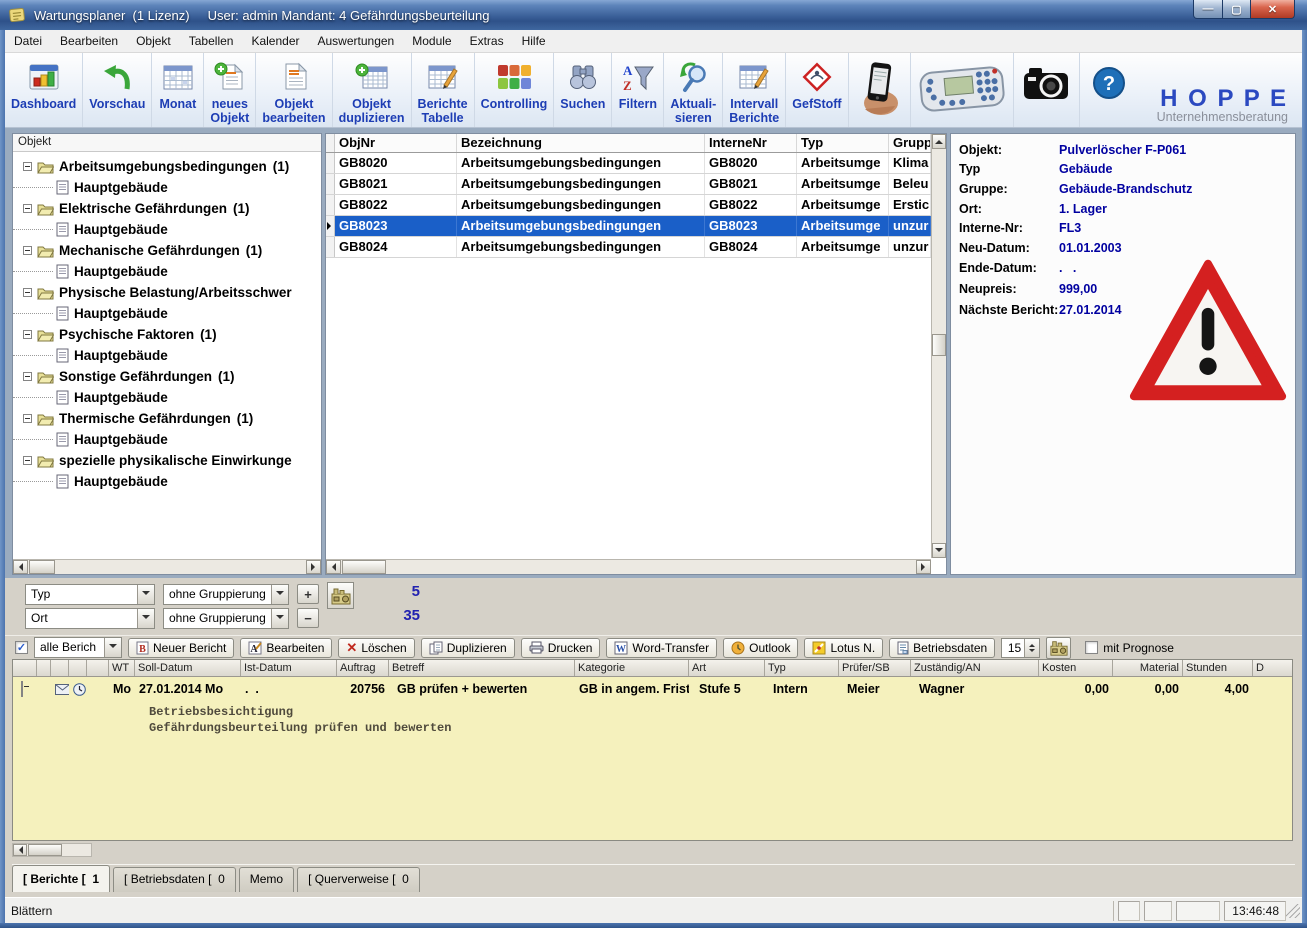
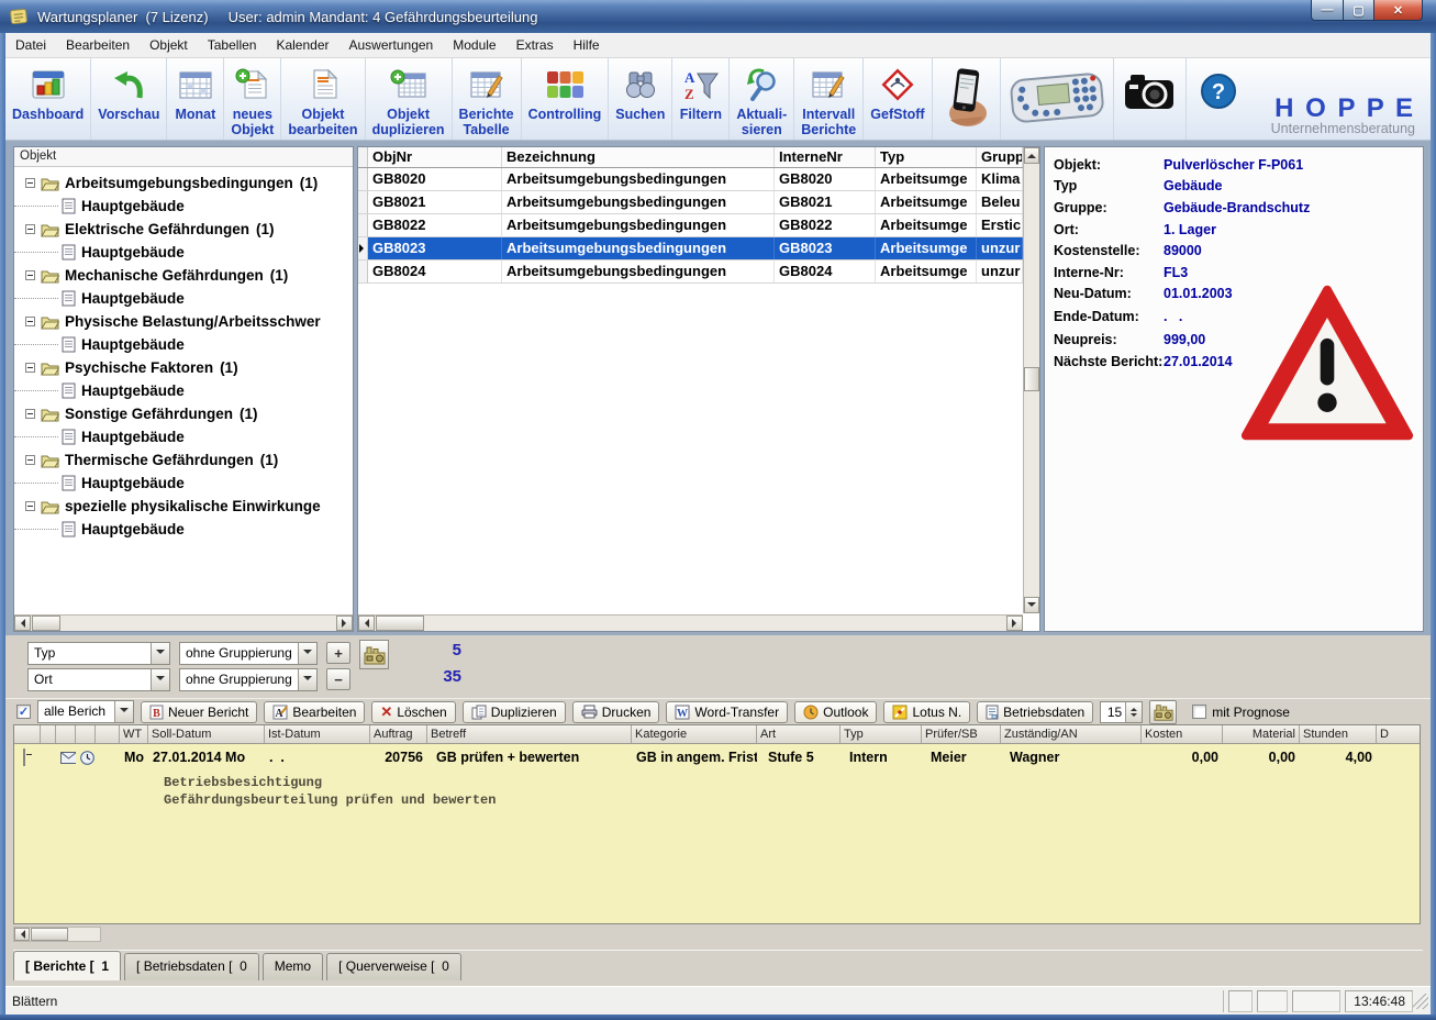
- Wartungsplaner (1 Lizenz) User: admin Mandant: 4 Gefährdungsbeurteilung
+ Wartungsplaner (7 Lizenz) User: admin Mandant: 4 Gefährdungsbeurteilung
  —
  ▢
  ✕
  Datei
  Bearbeiten
  Objekt
  Tabellen
  Kalender
  Auswertungen
  Module
  Extras
  Hilfe
  Dashboard
  Vorschau
  Monat
  neues
  Objekt
  Objekt
  bearbeiten
  Objekt
  duplizieren
  Berichte
  Tabelle
  Controlling
  Suchen
  A
  Z
  Filtern
  Aktuali-
  sieren
  Intervall
  Berichte
  GefStoff
  ?
  H O P P E
  Unternehmensberatung
  Objekt
  Arbeitsumgebungsbedingungen
  (1)
  Hauptgebäude
  Elektrische Gefährdungen
  (1)
  Hauptgebäude
  Mechanische Gefährdungen
  (1)
  Hauptgebäude
  Physische Belastung/Arbeitsschwer
  Hauptgebäude
  Psychische Faktoren
  (1)
  Hauptgebäude
  Sonstige Gefährdungen
  (1)
  Hauptgebäude
  Thermische Gefährdungen
  (1)
  Hauptgebäude
  spezielle physikalische Einwirkunge
  Hauptgebäude
  ObjNr
  Bezeichnung
  InterneNr
  Typ
  Grupp
  GB8020
  Arbeitsumgebungsbedingungen
  GB8020
  Arbeitsumge
  Klima
  GB8021
  Arbeitsumgebungsbedingungen
  GB8021
  Arbeitsumge
  Beleu
  GB8022
  Arbeitsumgebungsbedingungen
  GB8022
  Arbeitsumge
  Erstic
  GB8023
  Arbeitsumgebungsbedingungen
  GB8023
  Arbeitsumge
  unzur
  GB8024
  Arbeitsumgebungsbedingungen
  GB8024
  Arbeitsumge
  unzur
  Objekt:
  Pulverlöscher F-P061
  Typ
  Gebäude
  Gruppe:
  Gebäude-Brandschutz
  Ort:
  1. Lager
+ Kostenstelle:
+ 89000
  Interne-Nr:
  FL3
  Neu-Datum:
  01.01.2003
  Ende-Datum:
  . .
  Neupreis:
  999,00
  Nächste Bericht:
  27.01.2014
  Typ
  ohne Gruppierung
  +
  Ort
  ohne Gruppierung
  −
  5
  35
  ✓
  alle Berich
  B
  Neuer Bericht
  A
  Bearbeiten
  ✕
  Löschen
  Duplizieren
  Drucken
  W
  Word-Transfer
  Outlook
  Lotus N.
  Betriebsdaten
  15
  mit Prognose
  WT
  Soll-Datum
  Ist-Datum
  Auftrag
  Betreff
  Kategorie
  Art
  Typ
  Prüfer/SB
  Zuständig/AN
  Kosten
  Material
  Stunden
  D
  Mo
  27.01.2014 Mo
  . .
  20756
  GB prüfen + bewerten
  GB in angem. Frist
  Stufe 5
  Intern
  Meier
  Wagner
  0,00
  0,00
  4,00
  Betriebsbesichtigung
  Gefährdungsbeurteilung prüfen und bewerten
  [ Berichte [ 1
  [ Betriebsdaten [ 0
  Memo
  [ Querverweise [ 0
  Blättern
  13:46:48
